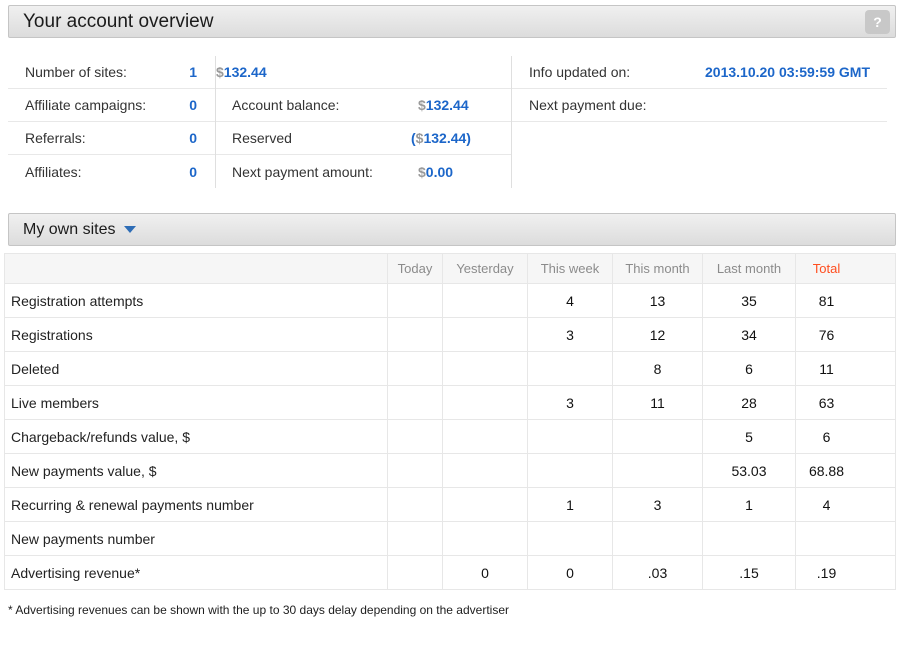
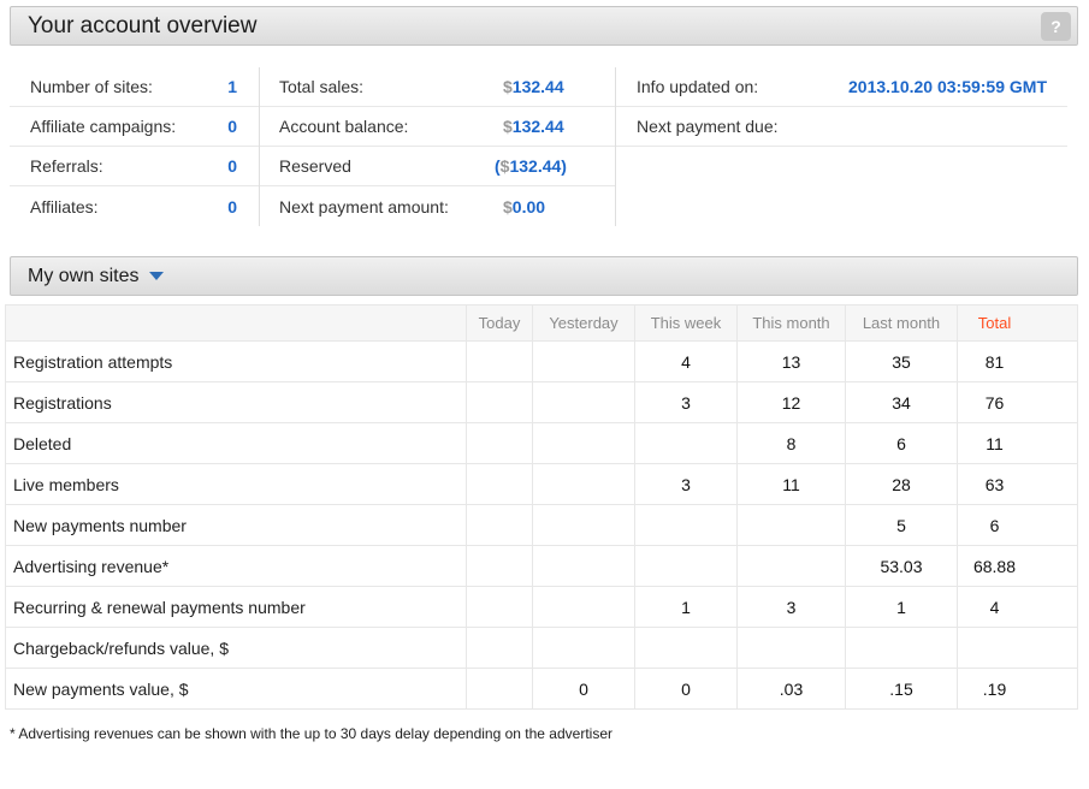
  Your account overview
  ?
  Number of sites:
  1
  Affiliate campaigns:
  0
  Referrals:
  0
  Affiliates:
  0
+ Total sales:
  $132.44
  Account balance:
  $132.44
  Reserved
  ($132.44)
  Next payment amount:
  $0.00
  Info updated on:
  2013.10.20 03:59:59 GMT
  Next payment due:
  My own sites
  	Today	Yesterday	This week	This month	Last month	Total
  Registration attempts			4	13	35	81
  Registrations			3	12	34	76
  Deleted				8	6	11
  Live members			3	11	28	63
- Chargeback/refunds value, $					5	6
+ New payments number					5	6
- New payments value, $					53.03	68.88
+ Advertising revenue*					53.03	68.88
  Recurring & renewal payments number			1	3	1	4
- New payments number
+ Chargeback/refunds value, $
- Advertising revenue*		0	0	.03	.15	.19
+ New payments value, $		0	0	.03	.15	.19
  * Advertising revenues can be shown with the up to 30 days delay depending on the advertiser
